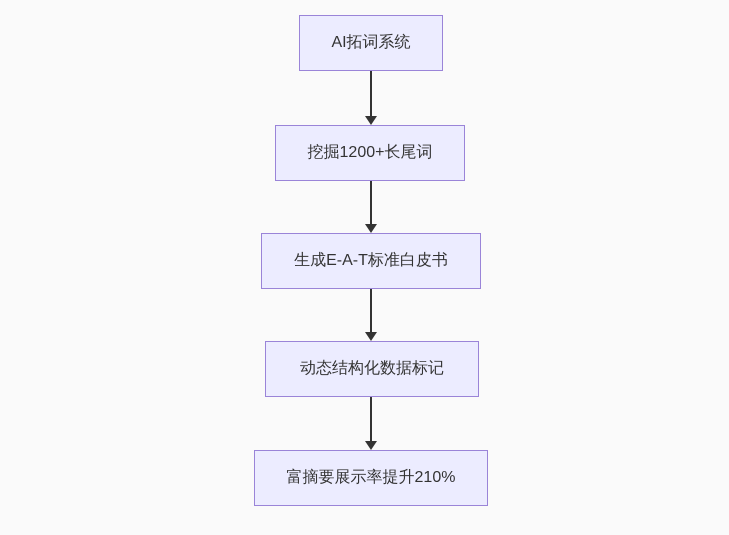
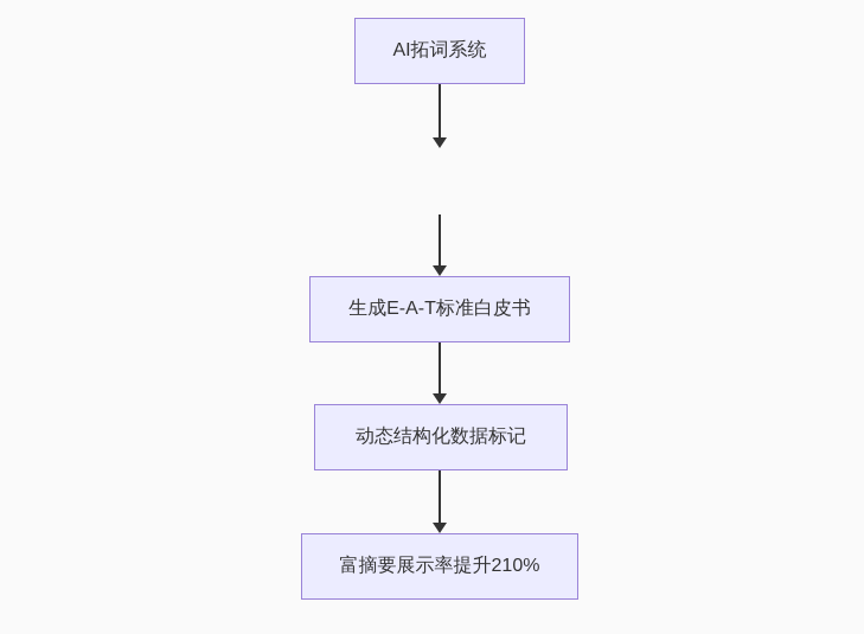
  AI拓词系统
- 挖掘1200+长尾词
  生成E-A-T标准白皮书
  动态结构化数据标记
  富摘要展示率提升210%
